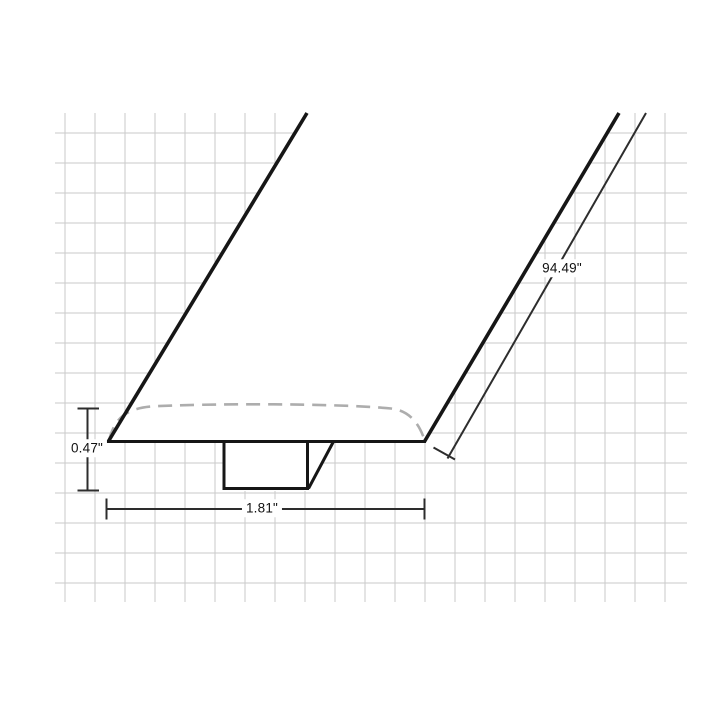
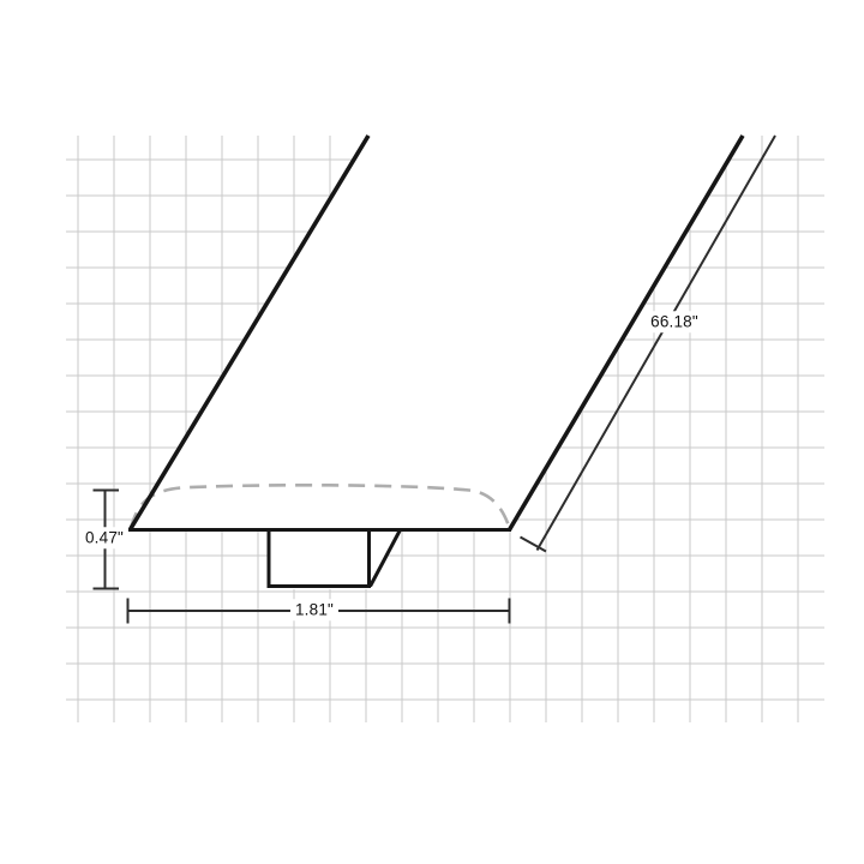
  0.47"
  1.81"
- 94.49"
+ 66.18"
